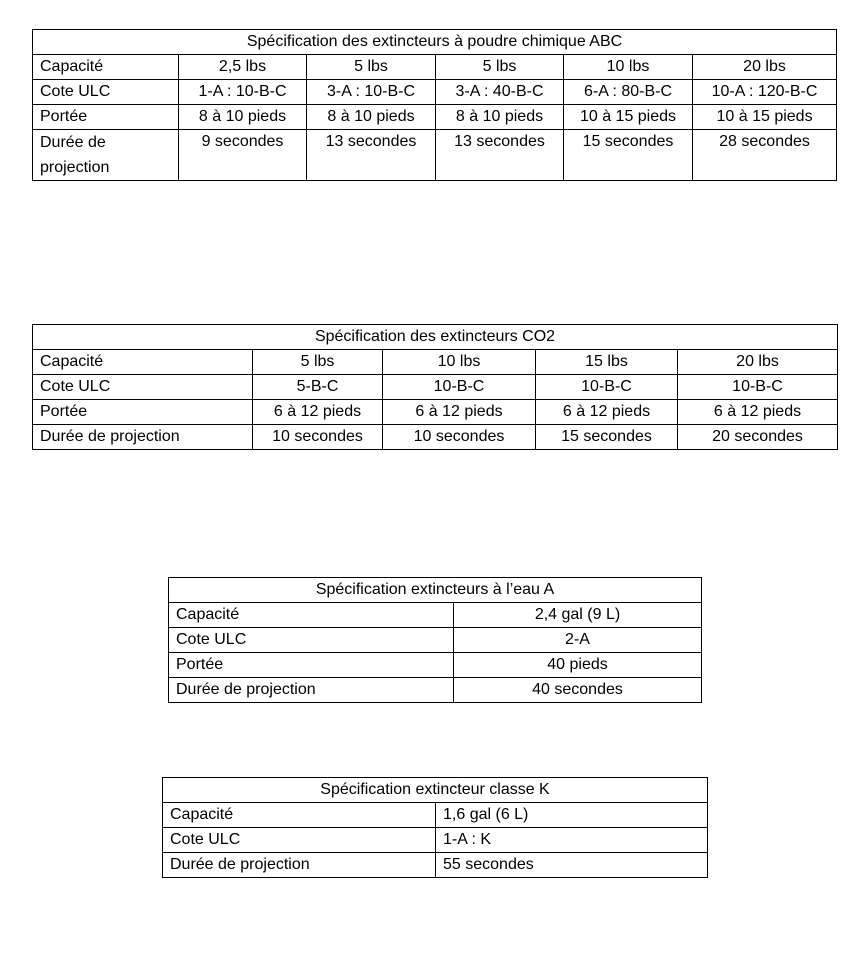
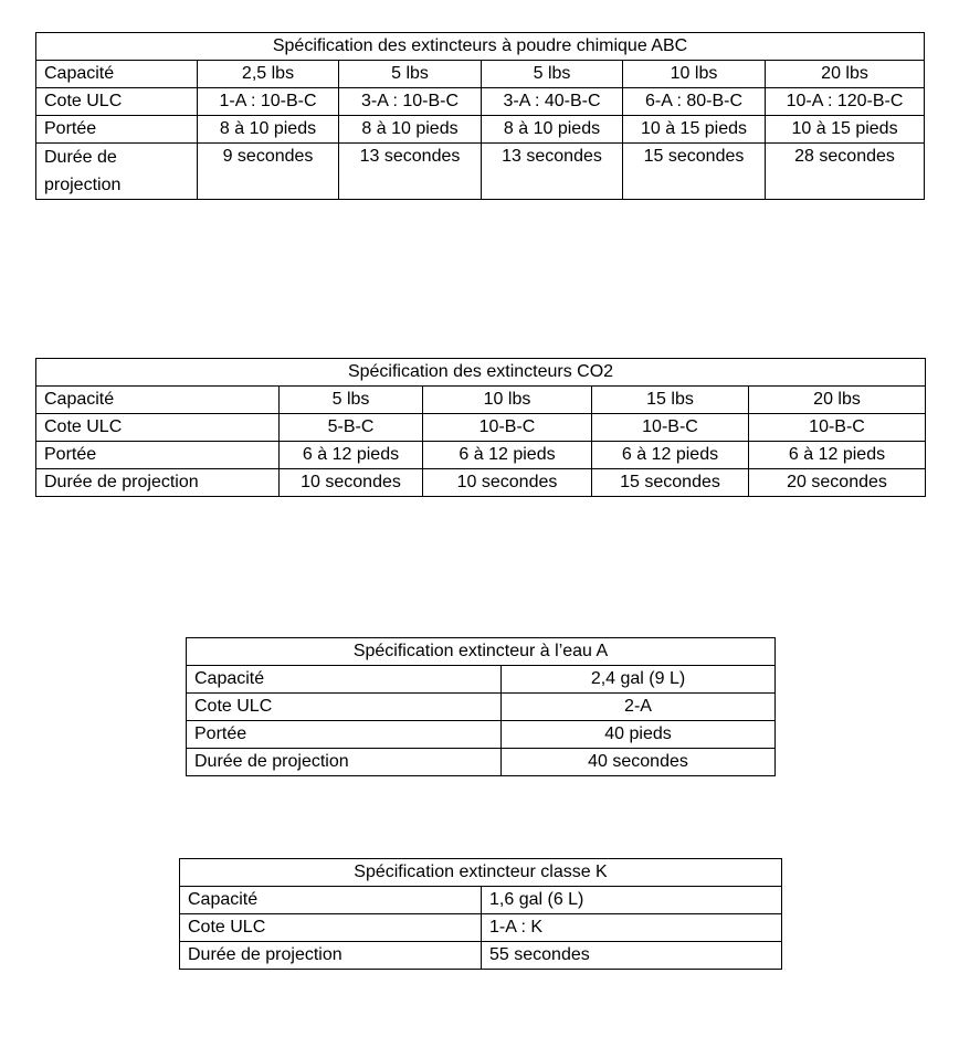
  Spécification des extincteurs à poudre chimique ABC
  Capacité	2,5 lbs	5 lbs	5 lbs	10 lbs	20 lbs
  Cote ULC	1-A : 10-B-C	3-A : 10-B-C	3-A : 40-B-C	6-A : 80-B-C	10-A : 120-B-C
  Portée	8 à 10 pieds	8 à 10 pieds	8 à 10 pieds	10 à 15 pieds	10 à 15 pieds
  Durée de projection	9 secondes	13 secondes	13 secondes	15 secondes	28 secondes
  Spécification des extincteurs CO2
  Capacité	5 lbs	10 lbs	15 lbs	20 lbs
  Cote ULC	5-B-C	10-B-C	10-B-C	10-B-C
  Portée	6 à 12 pieds	6 à 12 pieds	6 à 12 pieds	6 à 12 pieds
  Durée de projection	10 secondes	10 secondes	15 secondes	20 secondes
- Spécification extincteurs à l’eau A
+ Spécification extincteur à l’eau A
  Capacité	2,4 gal (9 L)
  Cote ULC	2-A
  Portée	40 pieds
  Durée de projection	40 secondes
  Spécification extincteur classe K
  Capacité	1,6 gal (6 L)
  Cote ULC	1-A : K
  Durée de projection	55 secondes
